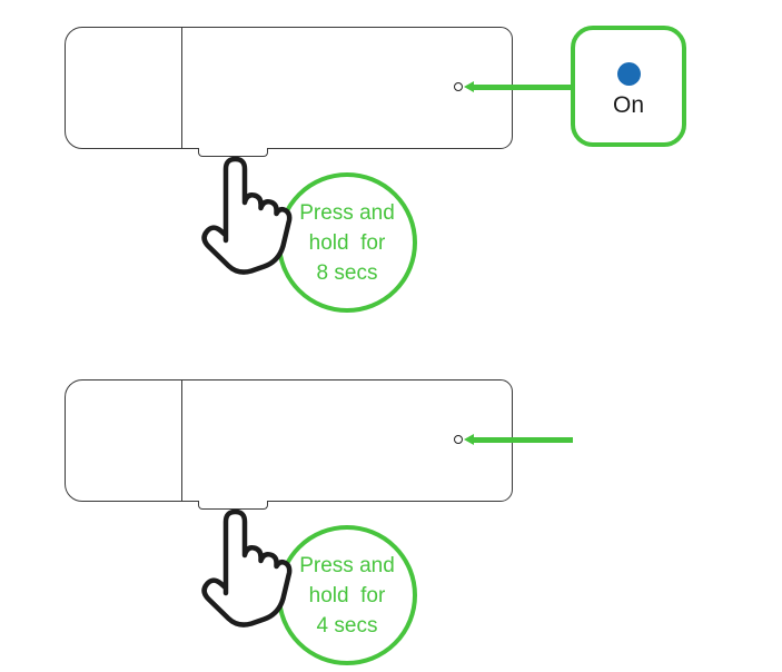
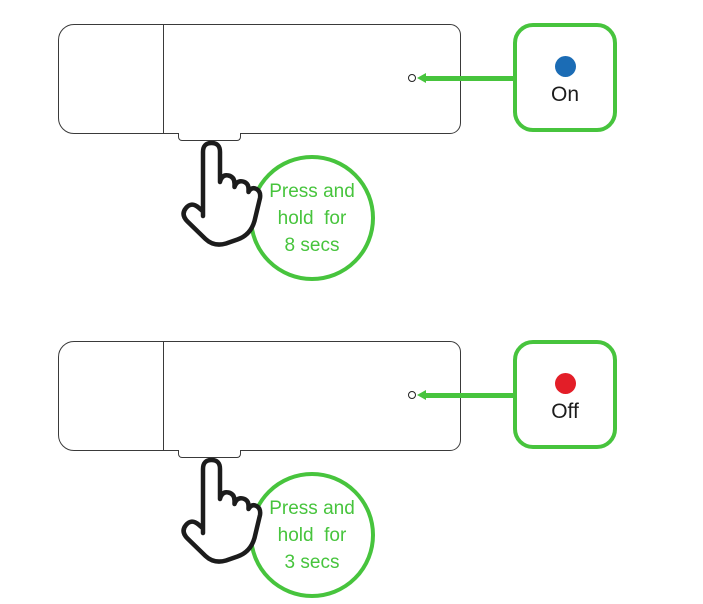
  On
  Press and
  hold for
  8 secs
+ Off
  Press and
  hold for
- 4 secs
+ 3 secs
